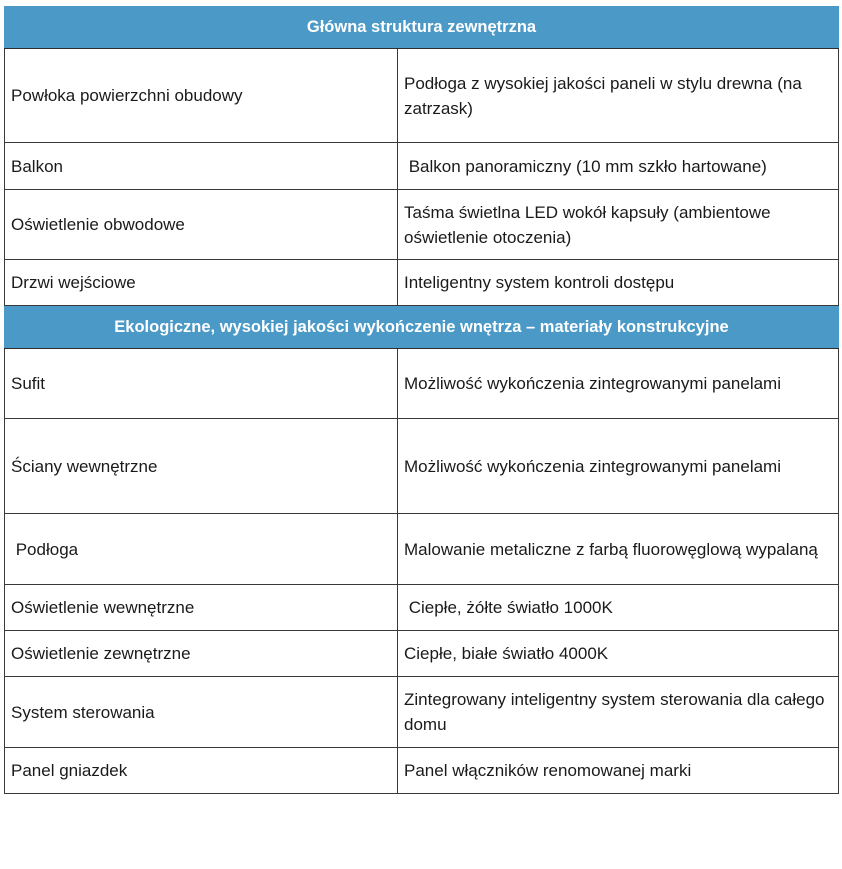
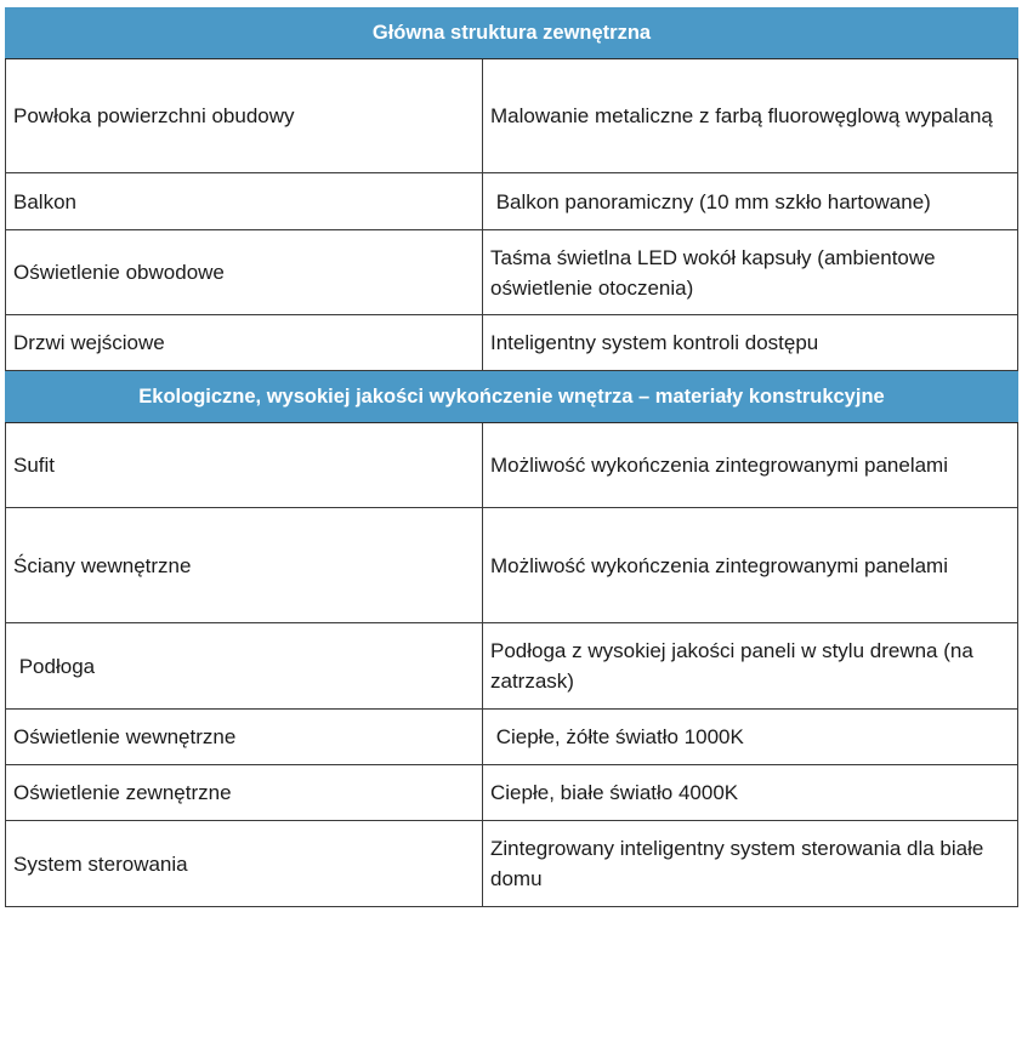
  Główna struktura zewnętrzna
- Powłoka powierzchni obudowy	Podłoga z wysokiej jakości paneli w stylu drewna (na zatrzask)
+ Powłoka powierzchni obudowy	Malowanie metaliczne z farbą fluorowęglową wypalaną
  Balkon	Balkon panoramiczny (10 mm szkło hartowane)
  Oświetlenie obwodowe	Taśma świetlna LED wokół kapsuły (ambientowe oświetlenie otoczenia)
  Drzwi wejściowe	Inteligentny system kontroli dostępu
  Ekologiczne, wysokiej jakości wykończenie wnętrza – materiały konstrukcyjne
  Sufit	Możliwość wykończenia zintegrowanymi panelami
  Ściany wewnętrzne	Możliwość wykończenia zintegrowanymi panelami
- Podłoga	Malowanie metaliczne z farbą fluorowęglową wypalaną
+ Podłoga	Podłoga z wysokiej jakości paneli w stylu drewna (na zatrzask)
  Oświetlenie wewnętrzne	Ciepłe, żółte światło 1000K
  Oświetlenie zewnętrzne	Ciepłe, białe światło 4000K
- System sterowania	Zintegrowany inteligentny system sterowania dla całego domu
+ System sterowania	Zintegrowany inteligentny system sterowania dla białe domu
- Panel gniazdek	Panel włączników renomowanej marki
